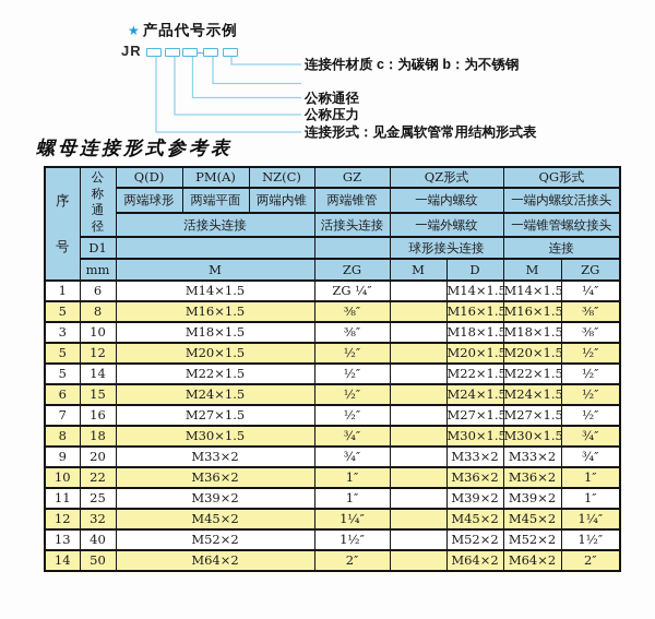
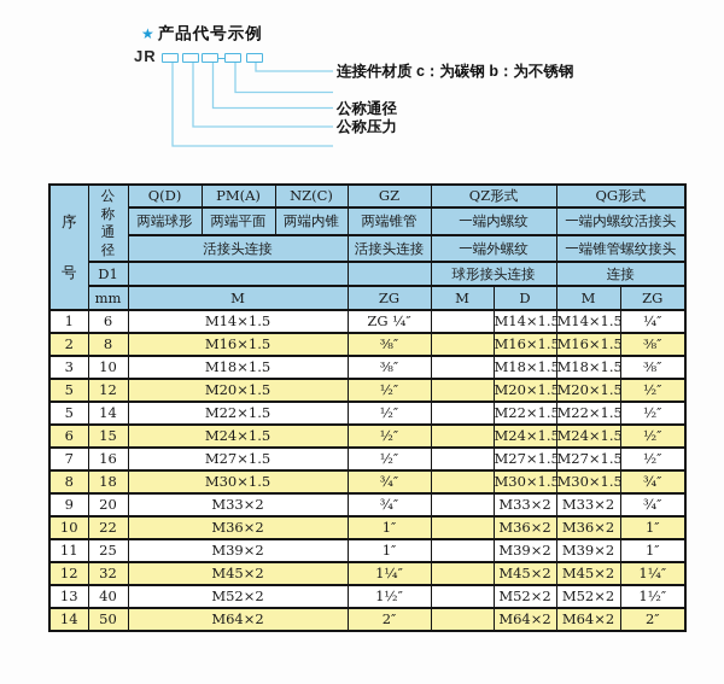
  ★ 产品代号示例
  JR
  连接件材质 c：为碳钢 b：为不锈钢
  公称通径
  公称压力
- 连接形式：见金属软管常用结构形式表
- 螺母连接形式参考表
  序号	公称通径	Q(D)	PM(A)	NZ(C)	GZ	QZ形式	QG形式
  两端球形	两端平面	两端内锥	两端锥管	一端内螺纹	一端内螺纹活接头
  活接头连接	活接头连接	一端外螺纹	一端锥管螺纹接头
  D1			球形接头连接	连接
  mm	M	ZG	M	D	M	ZG
  1	6	M14×1.5	ZG ¼″		M14×1.5	M14×1.5	¼″
- 5	8	M16×1.5	⅜″		M16×1.5	M16×1.5	⅜″
+ 2	8	M16×1.5	⅜″		M16×1.5	M16×1.5	⅜″
  3	10	M18×1.5	⅜″		M18×1.5	M18×1.5	⅜″
  5	12	M20×1.5	½″		M20×1.5	M20×1.5	½″
  5	14	M22×1.5	½″		M22×1.5	M22×1.5	½″
  6	15	M24×1.5	½″		M24×1.5	M24×1.5	½″
  7	16	M27×1.5	½″		M27×1.5	M27×1.5	½″
  8	18	M30×1.5	¾″		M30×1.5	M30×1.5	¾″
  9	20	M33×2	¾″		M33×2	M33×2	¾″
  10	22	M36×2	1″		M36×2	M36×2	1″
  11	25	M39×2	1″		M39×2	M39×2	1″
  12	32	M45×2	1¼″		M45×2	M45×2	1¼″
  13	40	M52×2	1½″		M52×2	M52×2	1½″
  14	50	M64×2	2″		M64×2	M64×2	2″
